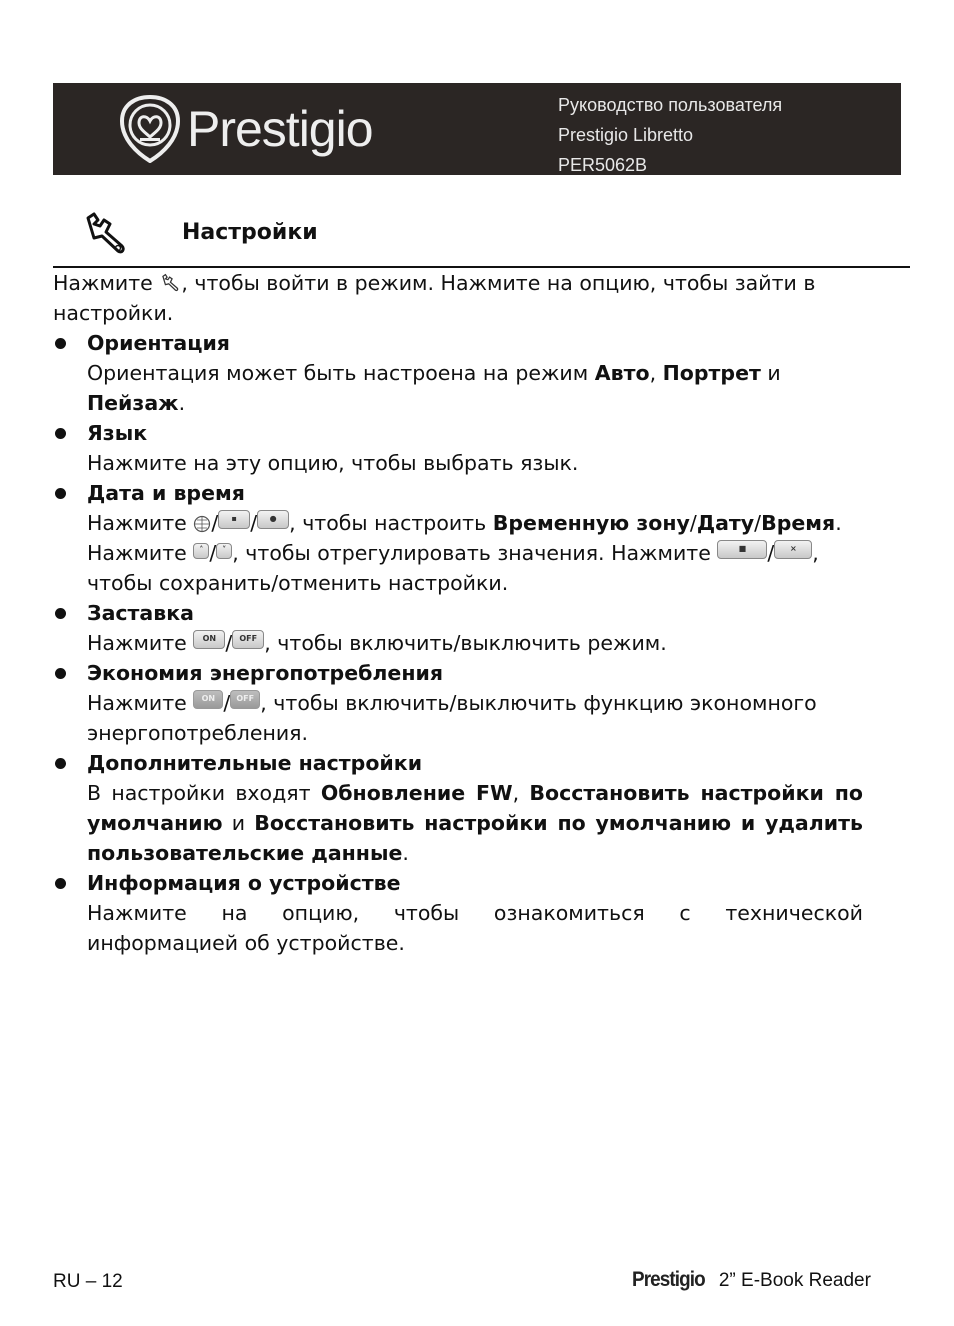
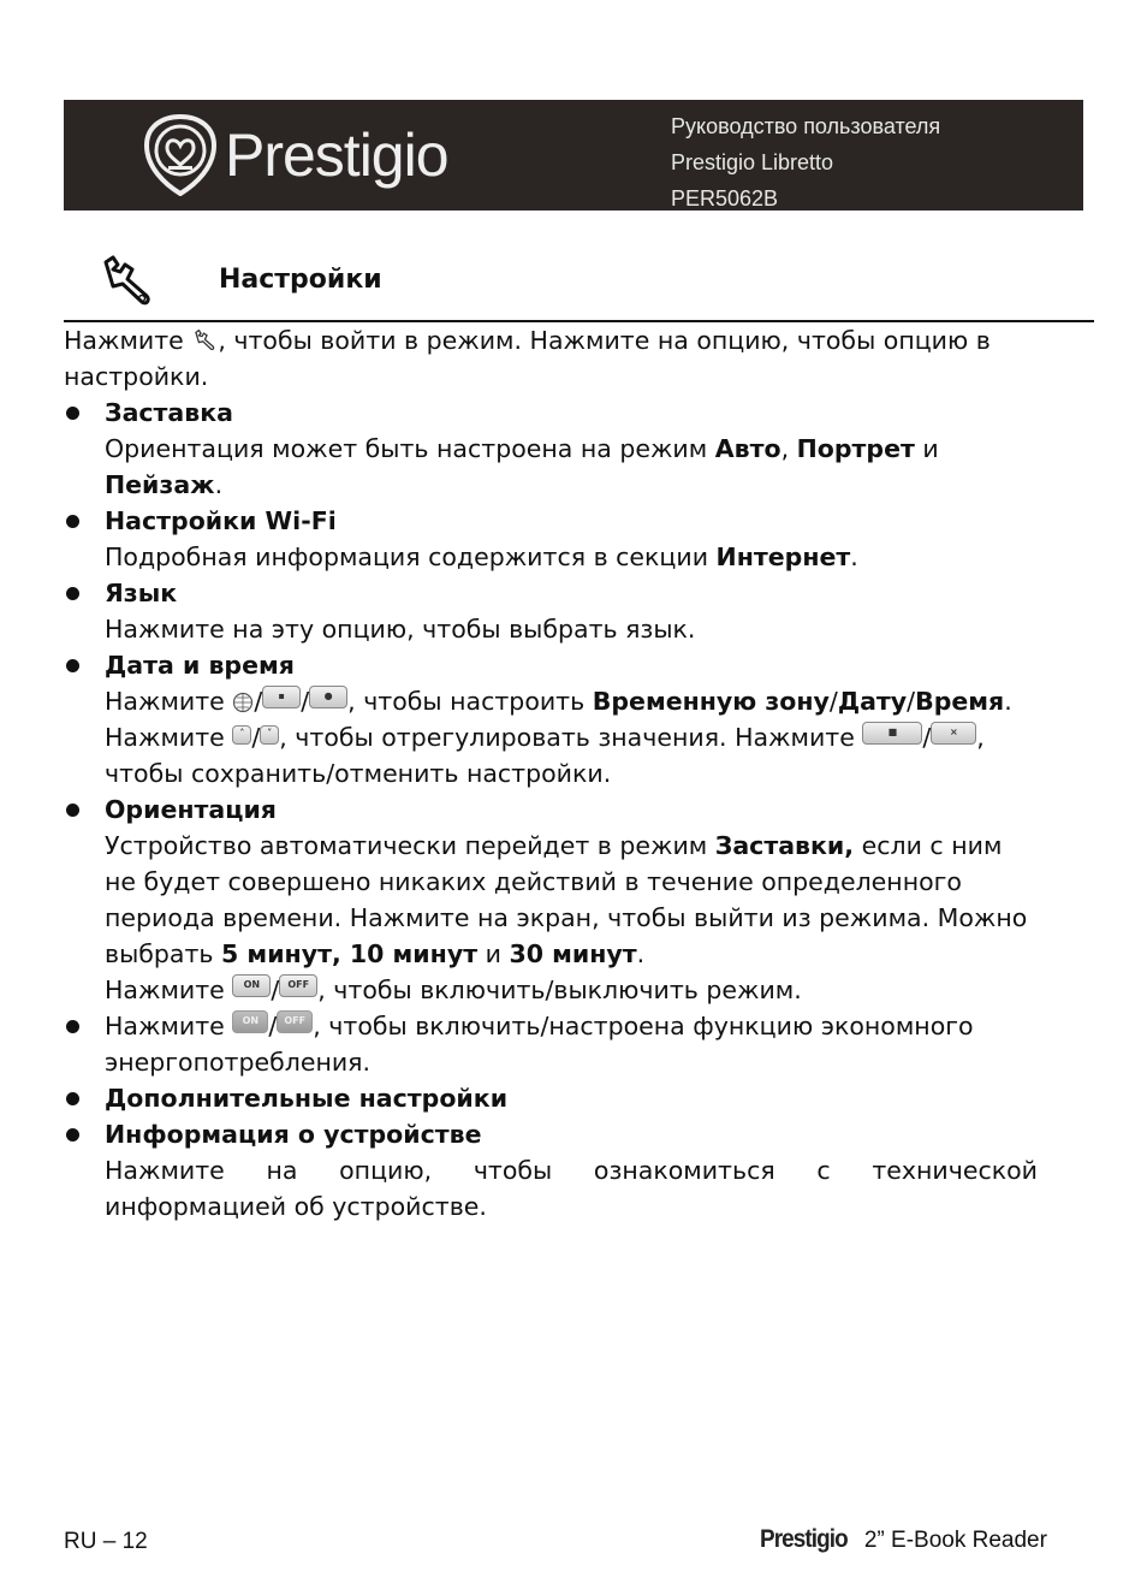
  Prestigio
  Руководство пользователя
  Prestigio Libretto
  PER5062B
  Настройки
- Нажмите , чтобы войти в режим. Нажмите на опцию, чтобы зайти в настройки.
+ Нажмите , чтобы войти в режим. Нажмите на опцию, чтобы опцию в настройки.
- Ориентация
+ Заставка
  Ориентация может быть настроена на режим Авто, Портрет и Пейзаж.
+ Настройки Wi-Fi
+ Подробная информация содержится в секции Интернет.
  Язык
  Нажмите на эту опцию, чтобы выбрать язык.
  Дата и время
  Нажмите /
  ▪
  /
  ●
  , чтобы настроить Временную зону/Дату/Время. Нажмите
  ˄
  /
  ˅
  , чтобы отрегулировать значения. Нажмите
  ■
  /
  ×
  , чтобы сохранить/отменить настройки.
- Заставка
+ Ориентация
+ Устройство автоматически перейдет в режим Заставки, если с ним не будет совершено никаких действий в течение определенного периода времени. Нажмите на экран, чтобы выйти из режима. Можно выбрать 5 минут, 10 минут и 30 минут.
  Нажмите
  ON
  /
  OFF
  , чтобы включить/выключить режим.
- Экономия энергопотребления
  Нажмите
  ON
  /
  OFF
- , чтобы включить/выключить функцию экономного энергопотребления.
+ , чтобы включить/настроена функцию экономного энергопотребления.
  Дополнительные настройки
- В настройки входят Обновление FW, Восстановить настройки по умолчанию и Восстановить настройки по умолчанию и удалить пользовательские данные.
  Информация о устройстве
  Нажмите на опцию, чтобы ознакомиться с технической
  информацией об устройстве.
  RU – 12
  Prestigio
  2” E-Book Reader
